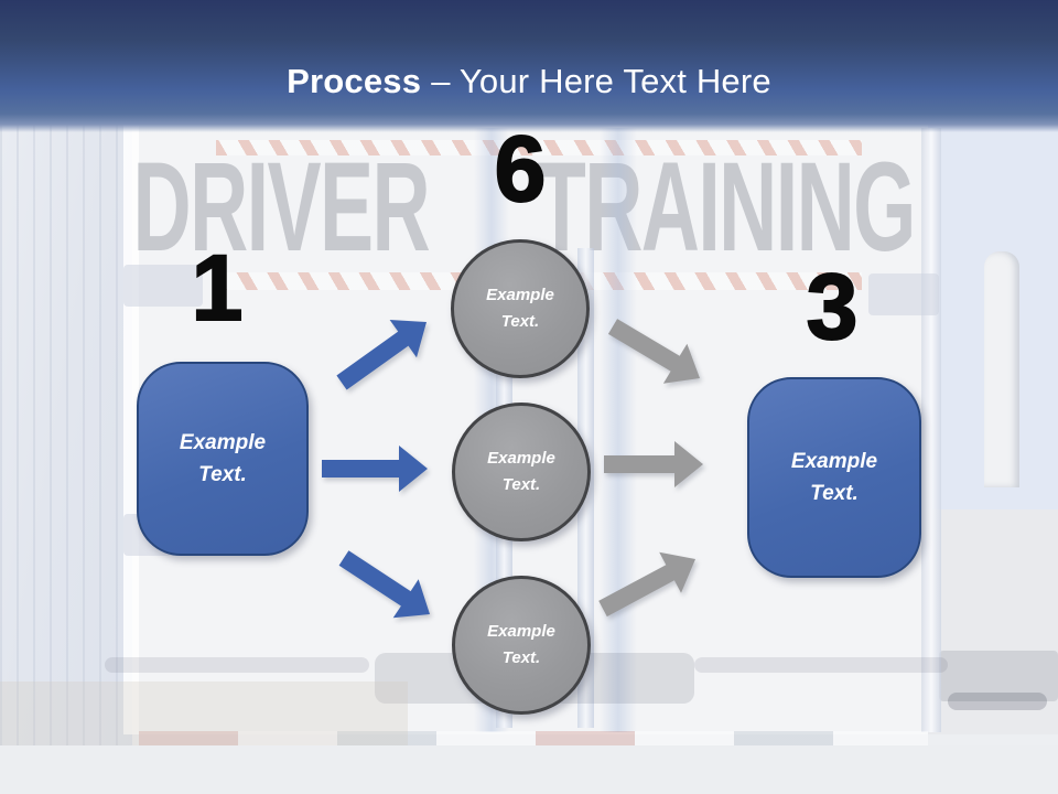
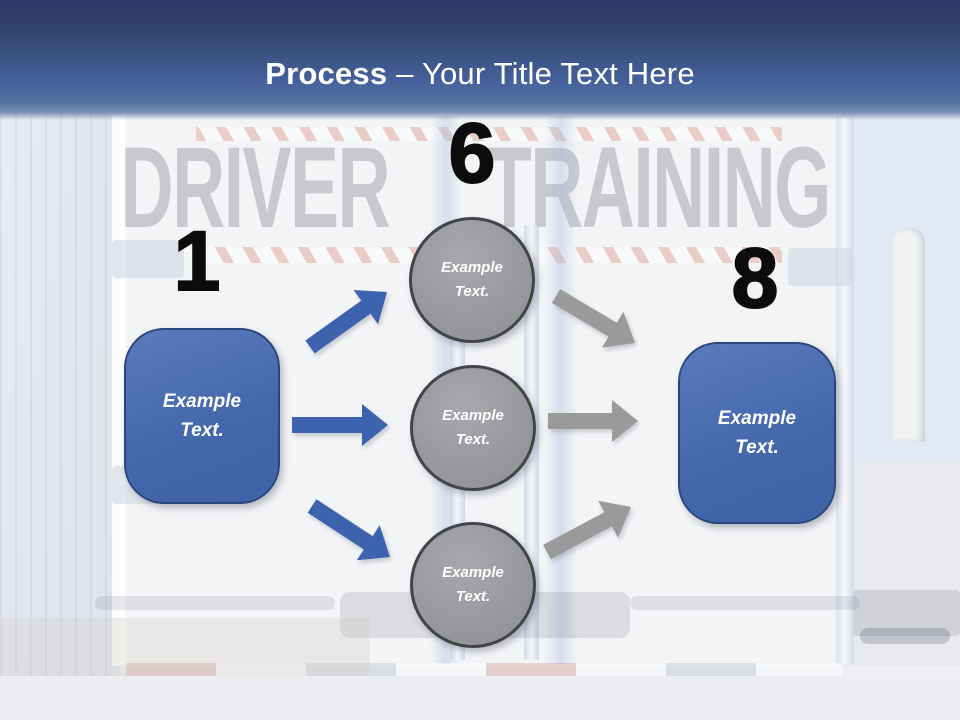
  DRIVER TAINING
- Process – Your Here Text Here
+ Process – Your Title Text Here
  1
  6
- 3
+ 8
  Example
  Text.
  Example
  Text.
  Example
  Text.
  Example
  Text.
  Example
  Text.
